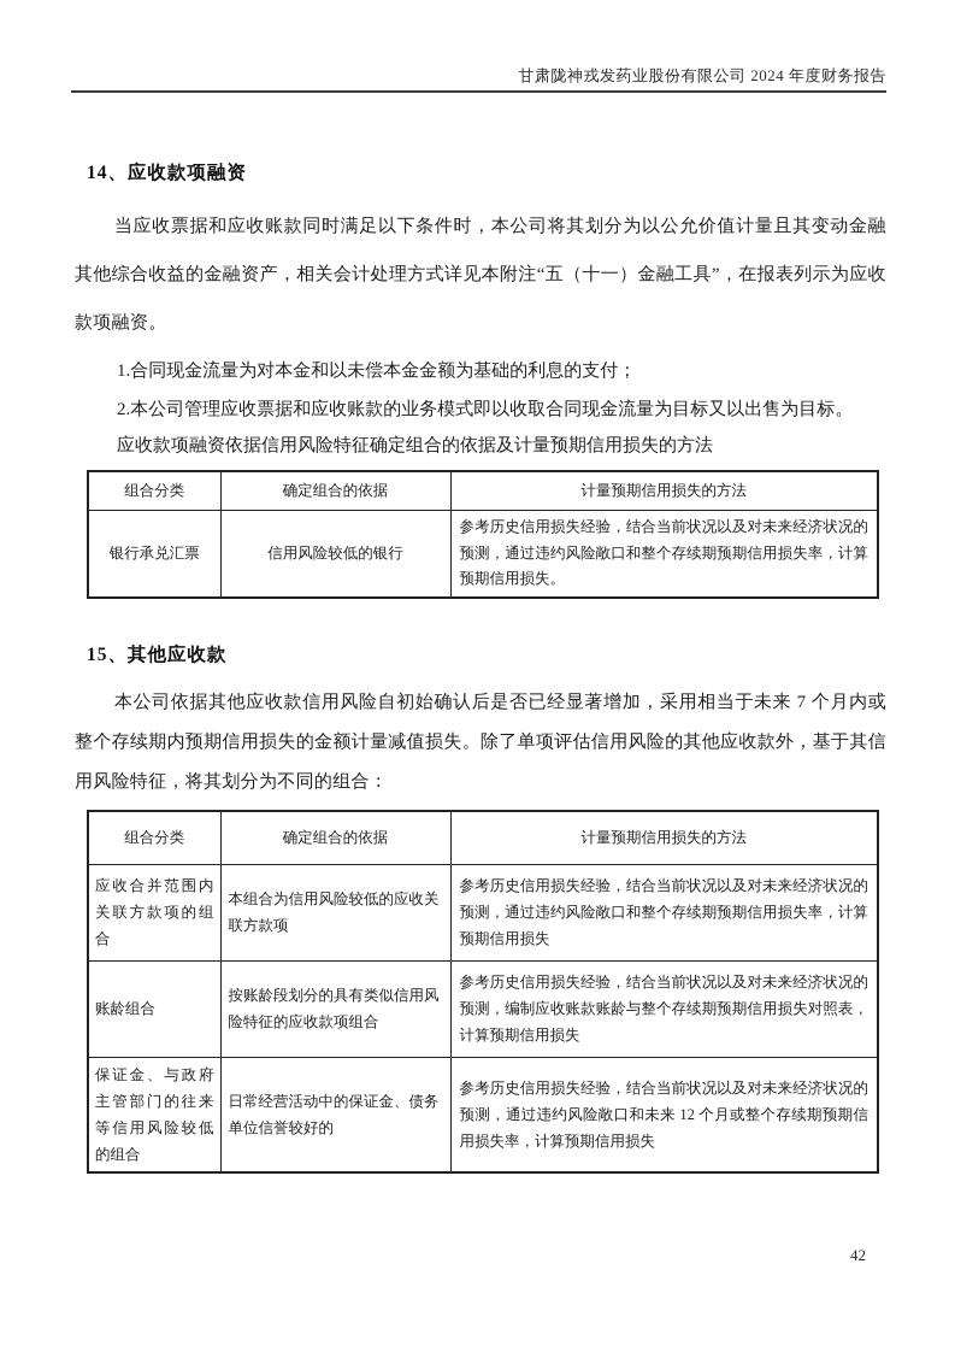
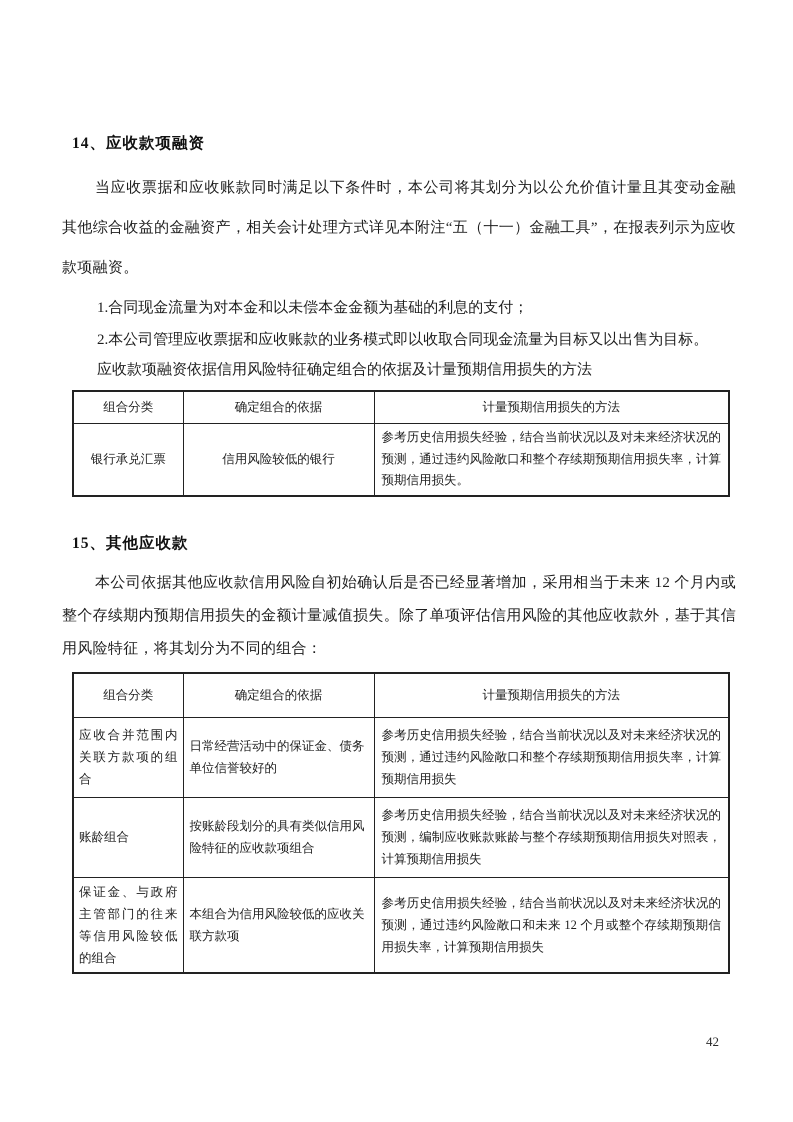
- 甘肃陇神戎发药业股份有限公司 2024 年度财务报告
  14、应收款项融资
  当应收票据和应收账款同时满足以下条件时，本公司将其划分为以公允价值计量且其变动金融其他综合收益的金融资产，相关会计处理方式详见本附注“五（十一）金融工具”，在报表列示为应收款项融资。
  1.合同现金流量为对本金和以未偿本金金额为基础的利息的支付；
  2.本公司管理应收票据和应收账款的业务模式即以收取合同现金流量为目标又以出售为目标。
  应收款项融资依据信用风险特征确定组合的依据及计量预期信用损失的方法
  组合分类	确定组合的依据	计量预期信用损失的方法
  银行承兑汇票	信用风险较低的银行	参考历史信用损失经验，结合当前状况以及对未来经济状况的预测，通过违约风险敞口和整个存续期预期信用损失率，计算预期信用损失。
  15、其他应收款
- 本公司依据其他应收款信用风险自初始确认后是否已经显著增加，采用相当于未来 7 个月内或整个存续期内预期信用损失的金额计量减值损失。除了单项评估信用风险的其他应收款外，基于其信用风险特征，将其划分为不同的组合：
+ 本公司依据其他应收款信用风险自初始确认后是否已经显著增加，采用相当于未来 12 个月内或整个存续期内预期信用损失的金额计量减值损失。除了单项评估信用风险的其他应收款外，基于其信用风险特征，将其划分为不同的组合：
  组合分类	确定组合的依据	计量预期信用损失的方法
- 应收合并范围内关联方款项的组合	本组合为信用风险较低的应收关联方款项	参考历史信用损失经验，结合当前状况以及对未来经济状况的预测，通过违约风险敞口和整个存续期预期信用损失率，计算预期信用损失
+ 应收合并范围内关联方款项的组合	日常经营活动中的保证金、债务单位信誉较好的	参考历史信用损失经验，结合当前状况以及对未来经济状况的预测，通过违约风险敞口和整个存续期预期信用损失率，计算预期信用损失
  账龄组合	按账龄段划分的具有类似信用风险特征的应收款项组合	参考历史信用损失经验，结合当前状况以及对未来经济状况的预测，编制应收账款账龄与整个存续期预期信用损失对照表，计算预期信用损失
- 保证金、与政府主管部门的往来等信用风险较低的组合	日常经营活动中的保证金、债务单位信誉较好的	参考历史信用损失经验，结合当前状况以及对未来经济状况的预测，通过违约风险敞口和未来 12 个月或整个存续期预期信用损失率，计算预期信用损失
+ 保证金、与政府主管部门的往来等信用风险较低的组合	本组合为信用风险较低的应收关联方款项	参考历史信用损失经验，结合当前状况以及对未来经济状况的预测，通过违约风险敞口和未来 12 个月或整个存续期预期信用损失率，计算预期信用损失
  42
